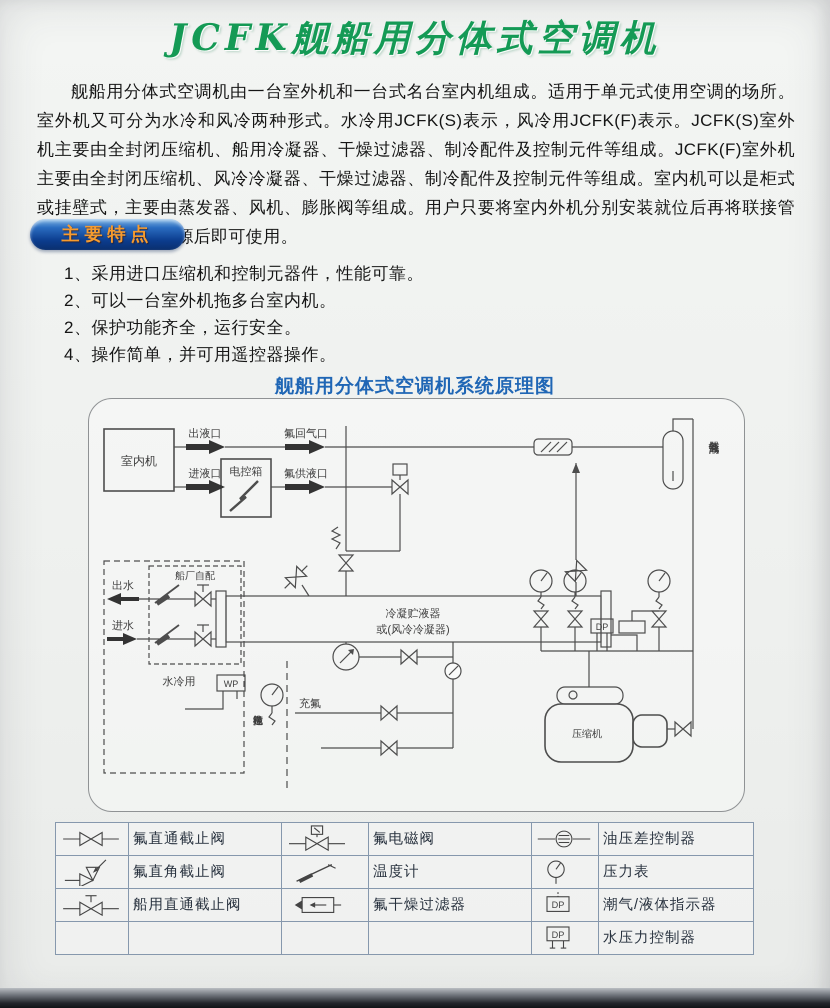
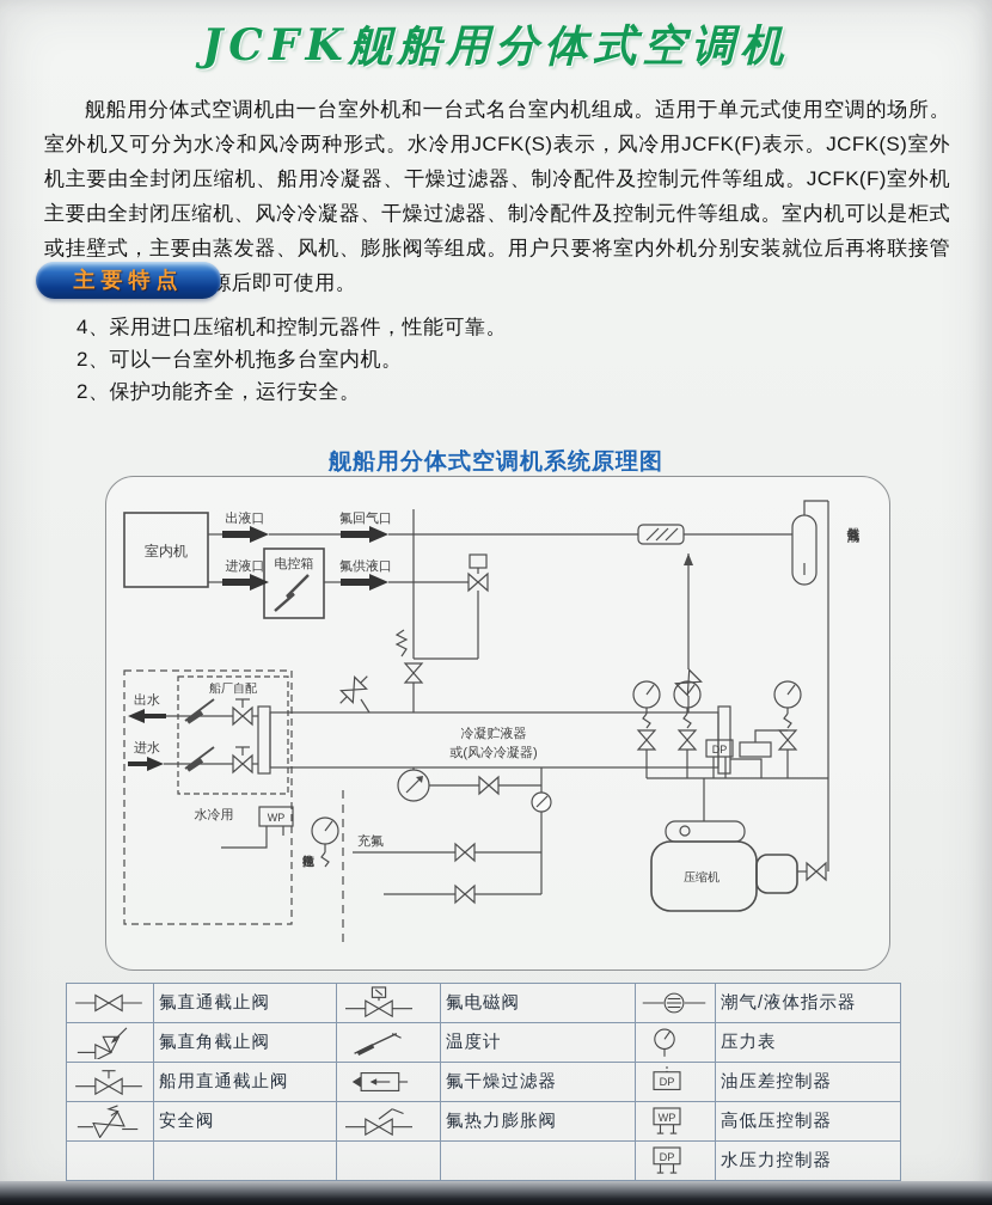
  JCFK舰船用分体式空调机
  舰船用分体式空调机由一台室外机和一台式名台室内机组成。适用于单元式使用空调的场所。室外机又可分为水冷和风冷两种形式。水冷用JCFK(S)表示，风冷用JCFK(F)表示。JCFK(S)室外机主要由全封闭压缩机、船用冷凝器、干燥过滤器、制冷配件及控制元件等组成。JCFK(F)室外机主要由全封闭压缩机、风冷冷凝器、干燥过滤器、制冷配件及控制元件等组成。室内机可以是柜式或挂壁式，主要由蒸发器、风机、膨胀阀等组成。用户只要将室内外机分别安装就位后再将联接管源后即可使用。
  主要特点
- 1、采用进口压缩机和控制元器件，性能可靠。
+ 4、采用进口压缩机和控制元器件，性能可靠。
  2、可以一台室外机拖多台室内机。
  2、保护功能齐全，运行安全。
- 4、操作简单，并可用遥控器操作。
  舰船用分体式空调机系统原理图
  室内机
  出液口
  进液口
  电控箱
  氟回气口
  氟供液口
  船厂自配
  出水
  进水
  水冷用
  冷凝贮液器
  或(风冷冷凝器)
  WP
  DP
  充氟
  压缩机
- 	氟直通截止阀		氟电磁阀		油压差控制器
+ 	氟直通截止阀		氟电磁阀		潮气/液体指示器
  	氟直角截止阀		温度计		压力表
- 	船用直通截止阀		氟干燥过滤器	DP	潮气/液体指示器
+ 	船用直通截止阀		氟干燥过滤器	DP	油压差控制器
+ 	安全阀		氟热力膨胀阀	WP	高低压控制器
  				DP	水压力控制器
